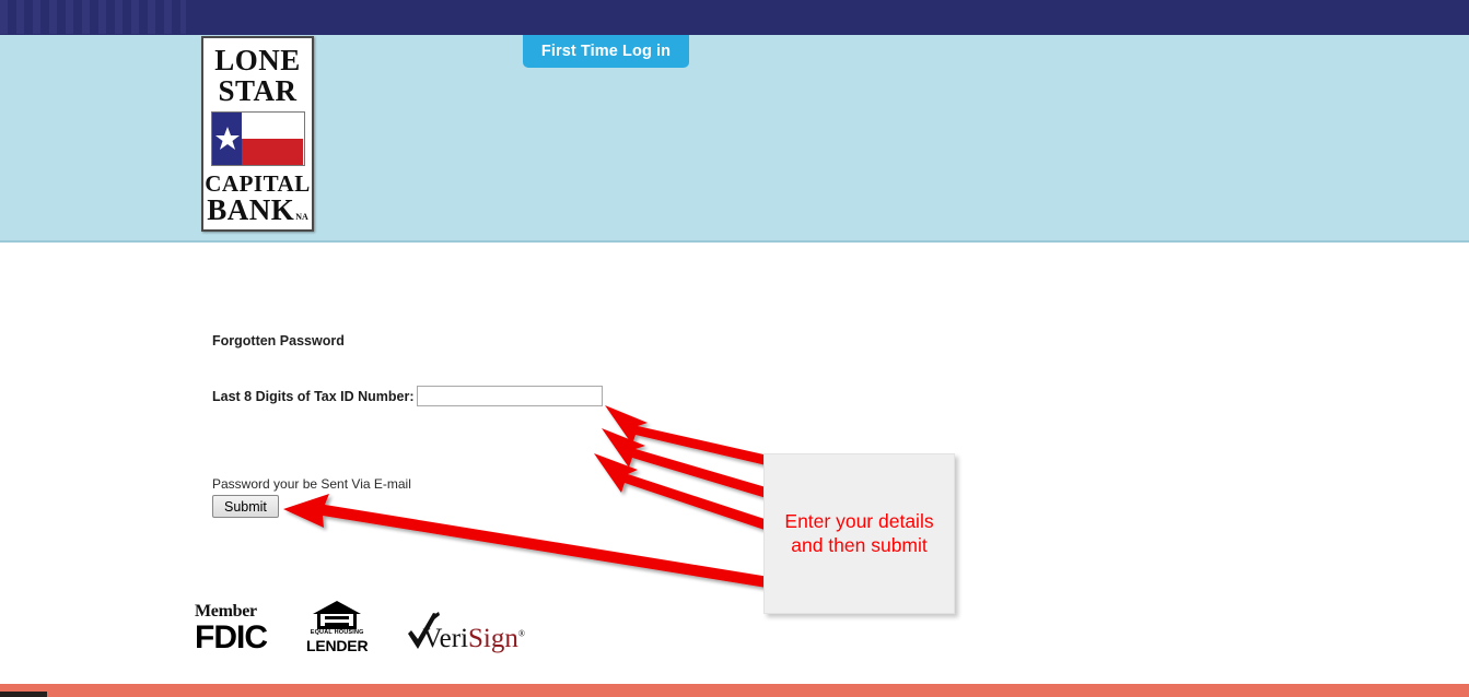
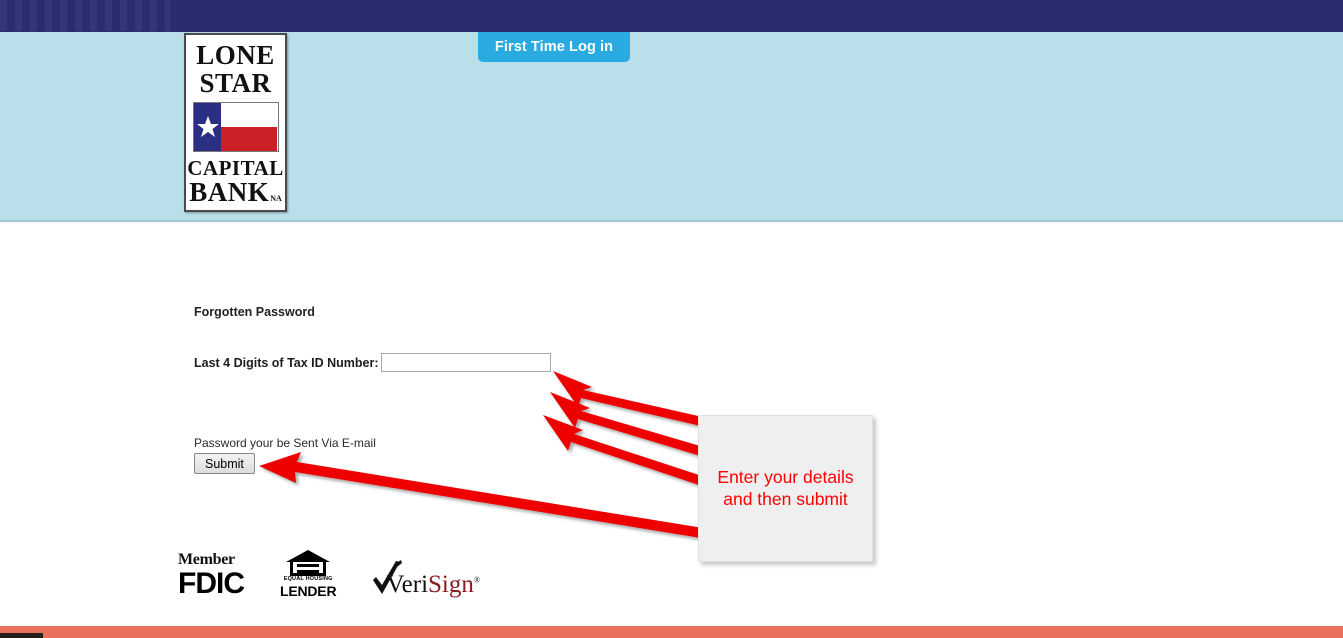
  First Time Log in
  LONE
  STAR
  CAPITAL
  BANK
  NA
  Forgotten Password
- Last 8 Digits of Tax ID Number:
+ Last 4 Digits of Tax ID Number:
  Password your be Sent Via E-mail
  Submit
  Member
  FDIC
  LENDER
  VeriSign®
  Enter your details
  and then submit
